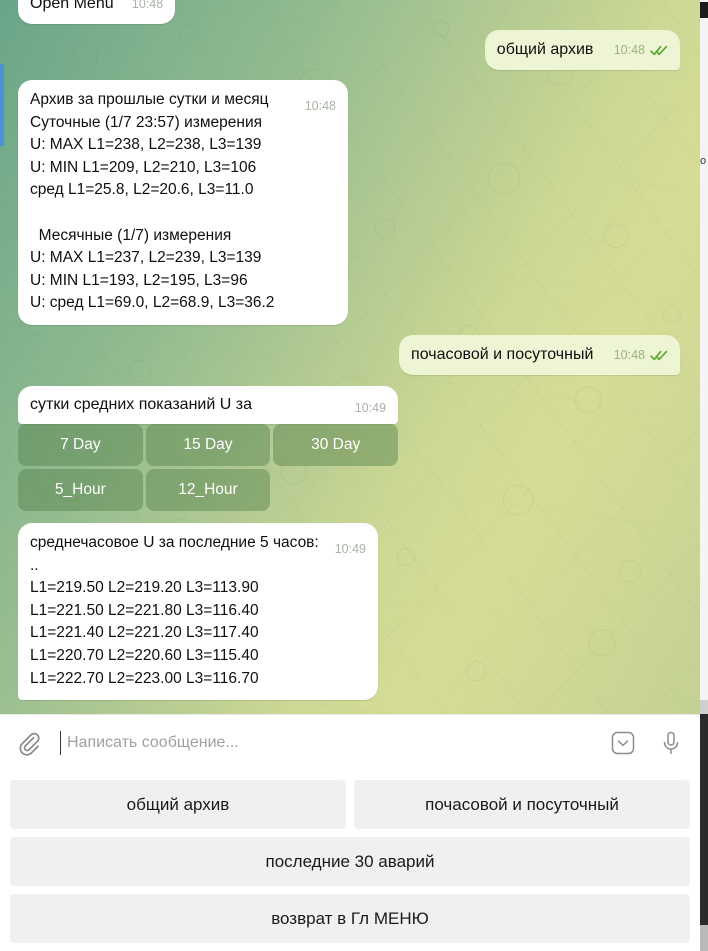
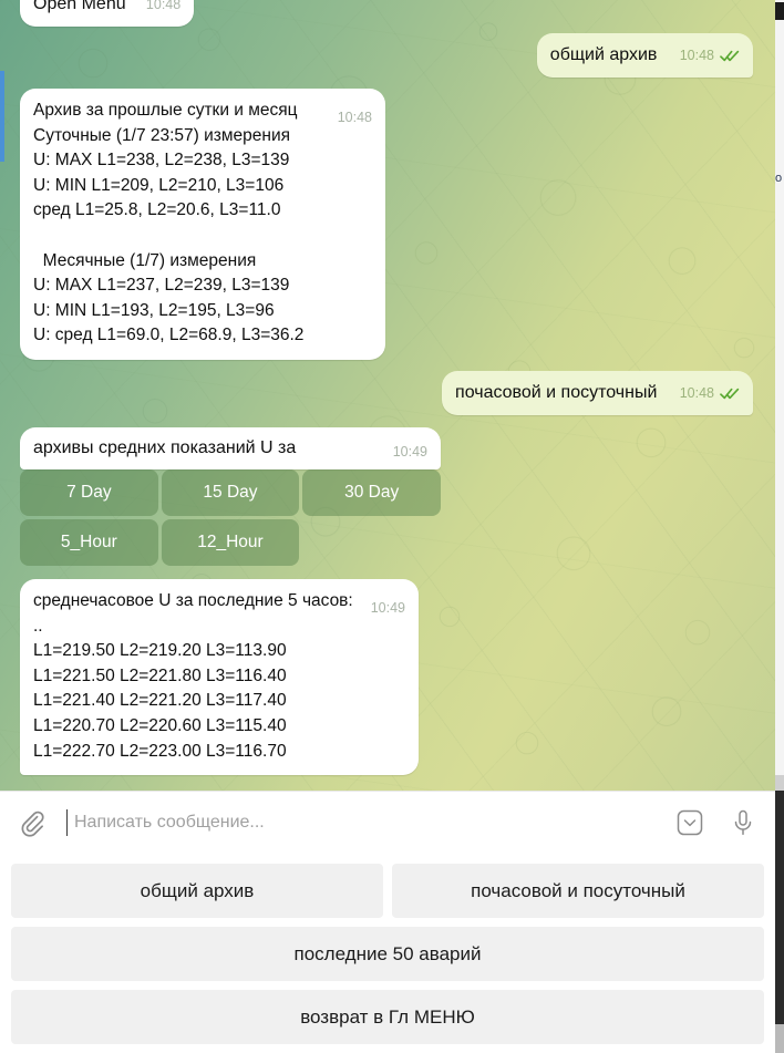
  Open Menu
  10:48
  общий архив
  10:48
  10:48
  Архив за прошлые сутки и месяц
  Суточные (1/7 23:57) измерения
  U: MAX L1=238, L2=238, L3=139
  U: MIN L1=209, L2=210, L3=106
  сред L1=25.8, L2=20.6, L3=11.0
  Месячные (1/7) измерения
  U: MAX L1=237, L2=239, L3=139
  U: MIN L1=193, L2=195, L3=96
  U: сред L1=69.0, L2=68.9, L3=36.2
  почасовой и посуточный
  10:48
  10:49
- сутки средних показаний U за
+ архивы средних показаний U за
  7 Day
  15 Day
  30 Day
  5_Hour
  12_Hour
  10:49
  среднечасовое U за последние 5 часов:
  ..
  L1=219.50 L2=219.20 L3=113.90
  L1=221.50 L2=221.80 L3=116.40
  L1=221.40 L2=221.20 L3=117.40
  L1=220.70 L2=220.60 L3=115.40
  L1=222.70 L2=223.00 L3=116.70
  Написать сообщение...
  общий архив
  почасовой и посуточный
- последние 30 аварий
+ последние 50 аварий
  возврат в Гл МЕНЮ
